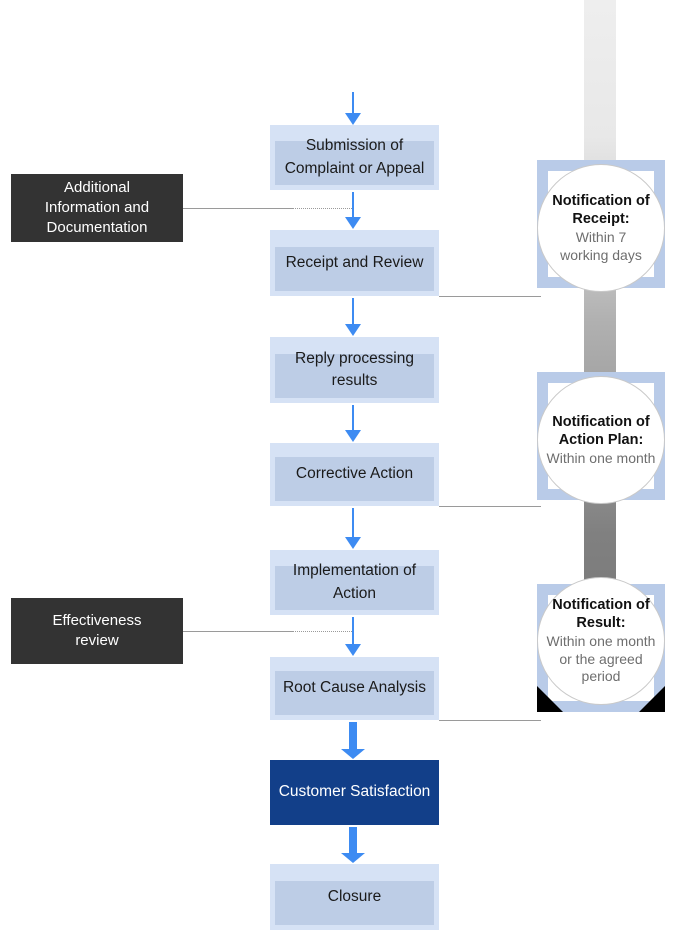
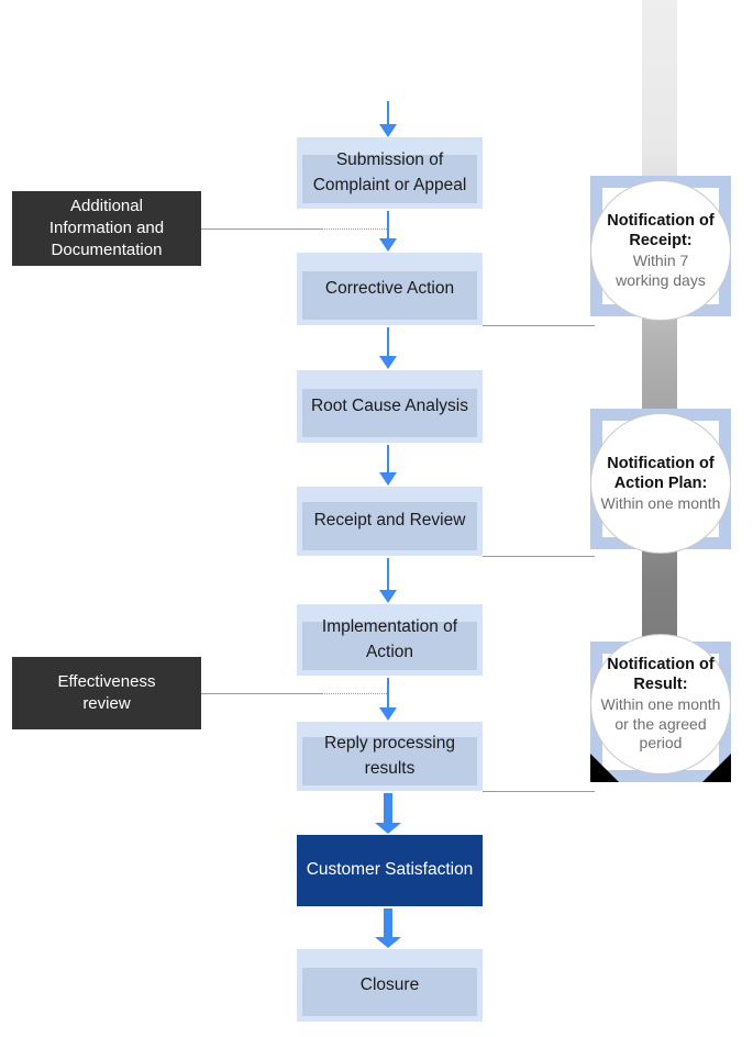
  Submission of Complaint or Appeal
- Receipt and Review
+ Corrective Action
- Reply processing results
+ Root Cause Analysis
- Corrective Action
+ Receipt and Review
  Implementation of Action
- Root Cause Analysis
+ Reply processing results
  Customer Satisfaction
  Closure
  Additional
  Information and
  Documentation
  Effectiveness
  review
  Notification of
  Receipt:
  Within 7
  working days
  Notification of
  Action Plan:
  Within one month
  Notification of
  Result:
  Within one month
  or the agreed
  period
